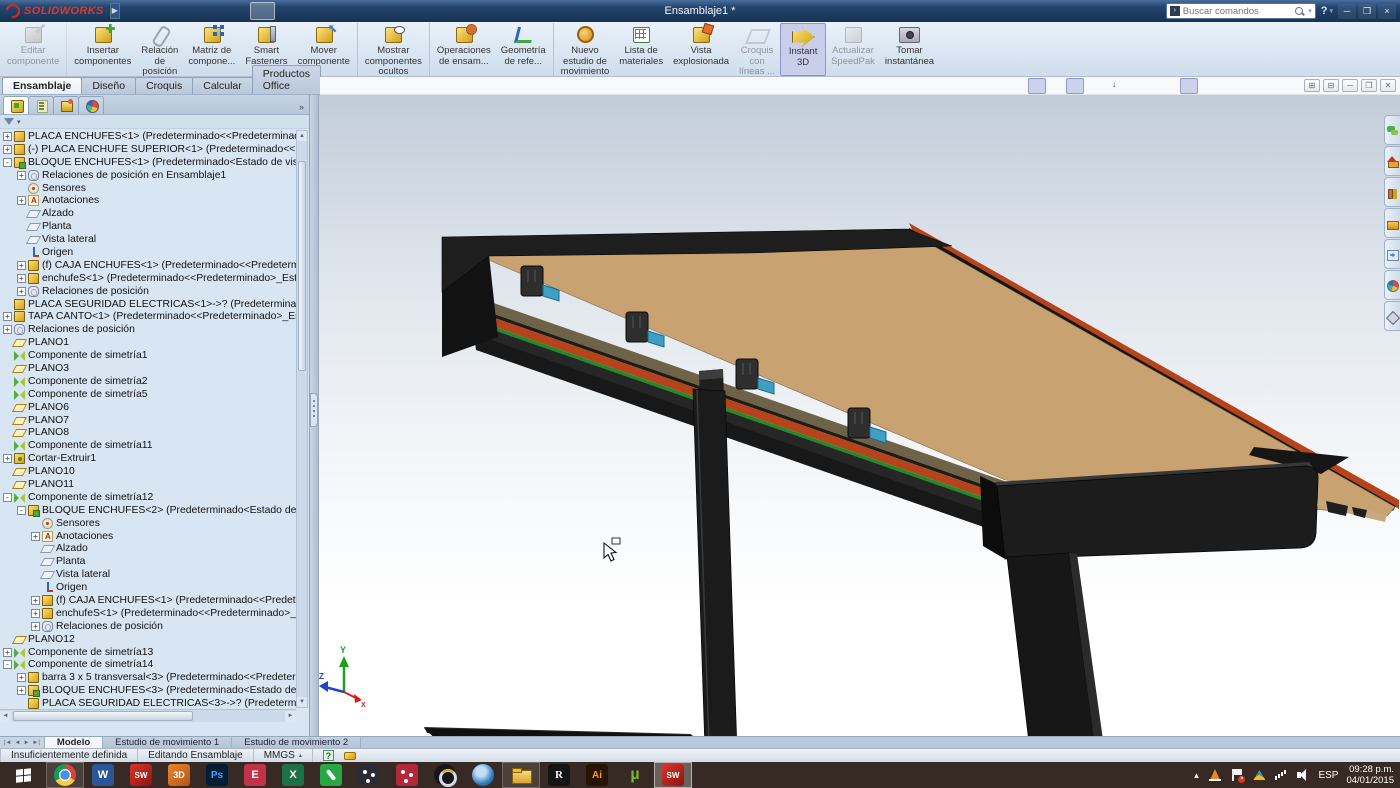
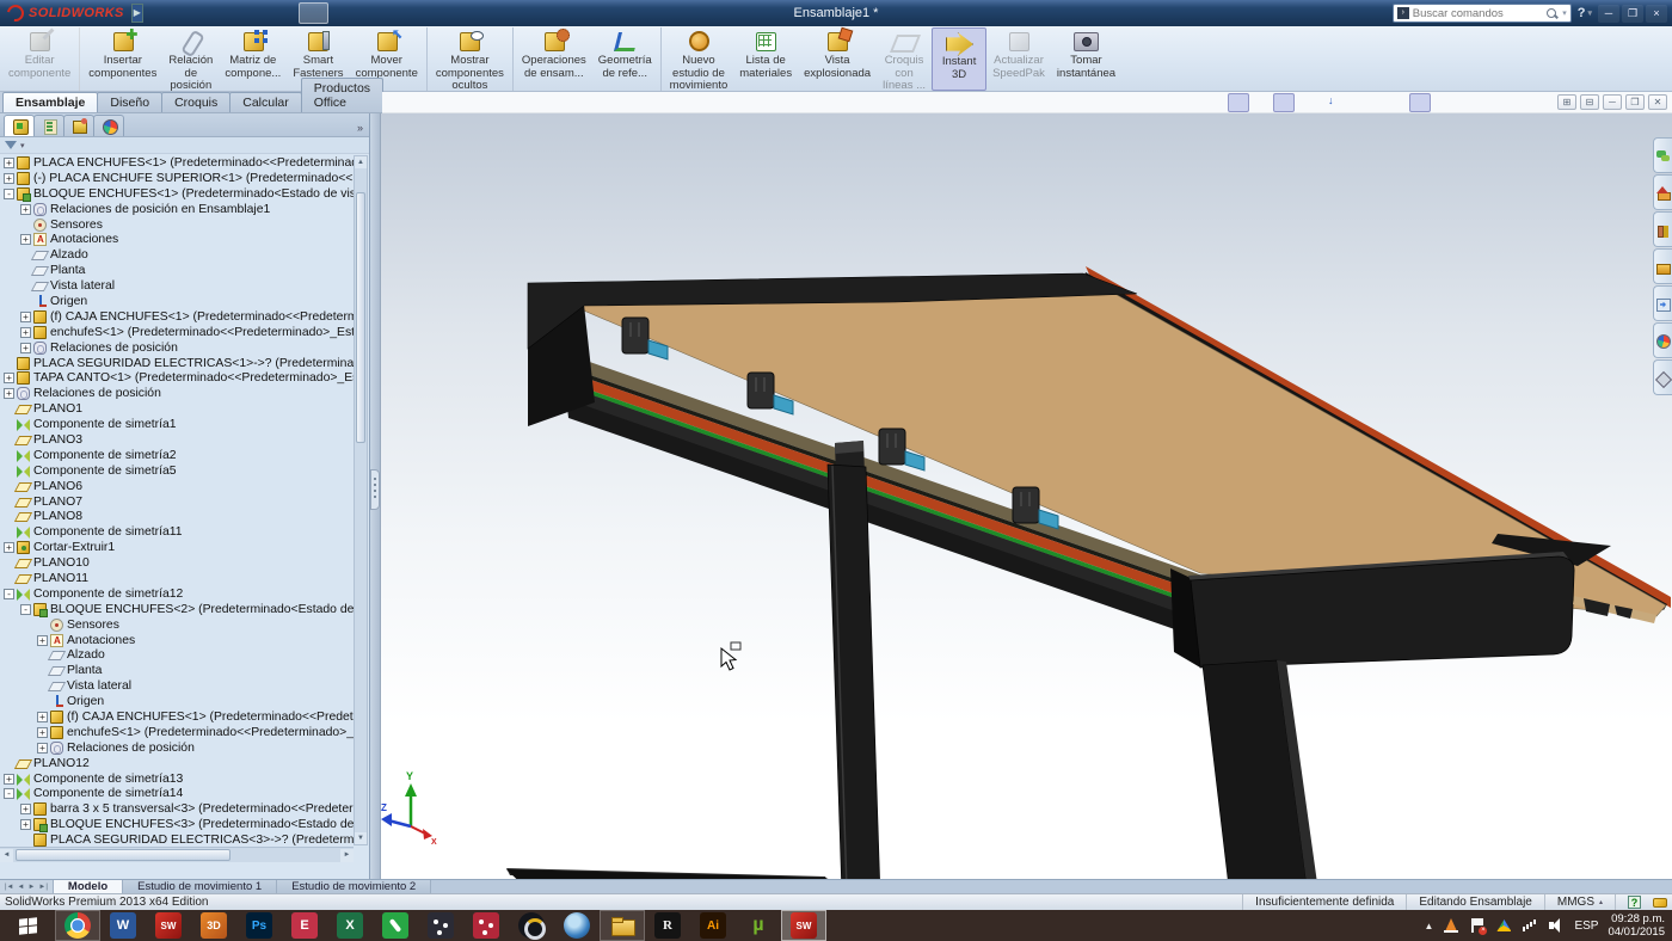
  SOLIDWORKS
  ▶
  Ensamblaje1 *
  Buscar comandos
  ?
  ─
  ❐
  ×
  Editar
  componente
  Insertar
  componentes
  Relación
  de
  posición
  Matriz de
  compone...
  Smart
  Fasteners
  Mover
  componente
  Mostrar
  componentes
  ocultos
  Operaciones
  de ensam...
  Geometría
  de refe...
  Nuevo
  estudio de
  movimiento
  Lista de
  materiales
  Vista
  explosionada
  Croquis
  con
  líneas ...
  Instant
  3D
  Actualizar
  SpeedPak
  Tomar
  instantánea
  Ensamblaje
  Diseño
  Croquis
  Calcular
  Productos Office
  ⊞
  ⊟
  ─
  ❐
  ✕
  »
  +
  PLACA ENCHUFES<1> (Predeterminado<<Predetermina
  +
  (-) PLACA ENCHUFE SUPERIOR<1> (Predeterminado<<
  -
  BLOQUE ENCHUFES<1> (Predeterminado<Estado de vi
  +
  Relaciones de posición en Ensamblaje1
  Sensores
  +
  Anotaciones
  Alzado
  Planta
  Vista lateral
  Origen
  +
  (f) CAJA ENCHUFES<1> (Predeterminado<<Predeter
  +
  enchufeS<1> (Predeterminado<<Predeterminado>_Es
  +
  Relaciones de posición
  PLACA SEGURIDAD ELECTRICAS<1>->? (Predetermina
  +
  TAPA CANTO<1> (Predeterminado<<Predeterminado>_E
  +
  Relaciones de posición
  PLANO1
  Componente de simetría1
  PLANO3
  Componente de simetría2
  Componente de simetría5
  PLANO6
  PLANO7
  PLANO8
  Componente de simetría11
  +
  Cortar-Extruir1
  PLANO10
  PLANO11
  -
  Componente de simetría12
  -
  BLOQUE ENCHUFES<2> (Predeterminado<Estado de
  Sensores
  +
  Anotaciones
  Alzado
  Planta
  Vista lateral
  Origen
  +
  (f) CAJA ENCHUFES<1> (Predeterminado<<Predet
  +
  enchufeS<1> (Predeterminado<<Predeterminado>_
  +
  Relaciones de posición
  PLANO12
  +
  Componente de simetría13
  -
  Componente de simetría14
  +
  barra 3 x 5 transversal<3> (Predeterminado<<Predeter
  +
  BLOQUE ENCHUFES<3> (Predeterminado<Estado de
  PLACA SEGURIDAD ELECTRICAS<3>->? (Predeterm
  Y
  Z
  Modelo
  Estudio de movimiento 1
  Estudio de movimiento 2
+ SolidWorks Premium 2013 x64 Edition
  Insuficientemente definida
  Editando Ensamblaje
  MMGS
  ?
  W
  SW
  3D
  Ps
  E
  X
  R
  Ai
  µ
  SW
  ▲
  ESP
  09:28 p.m.
  04/01/2015
